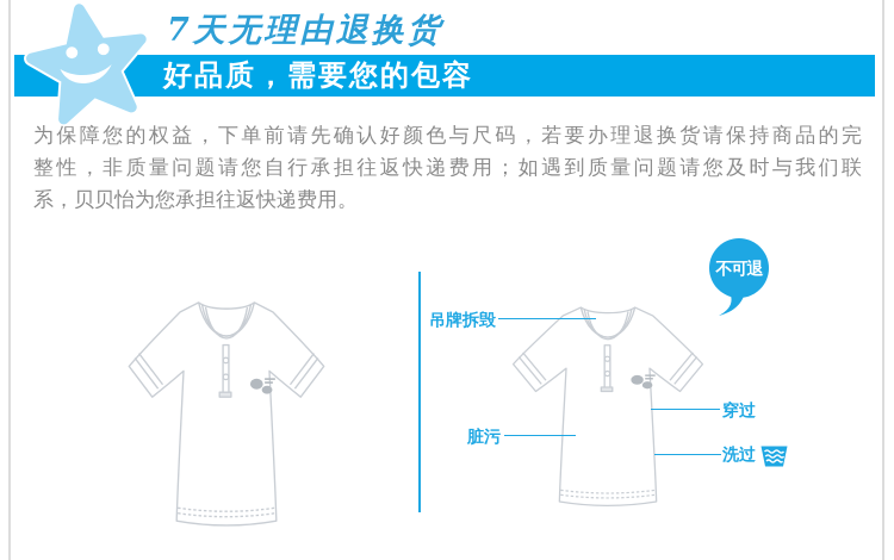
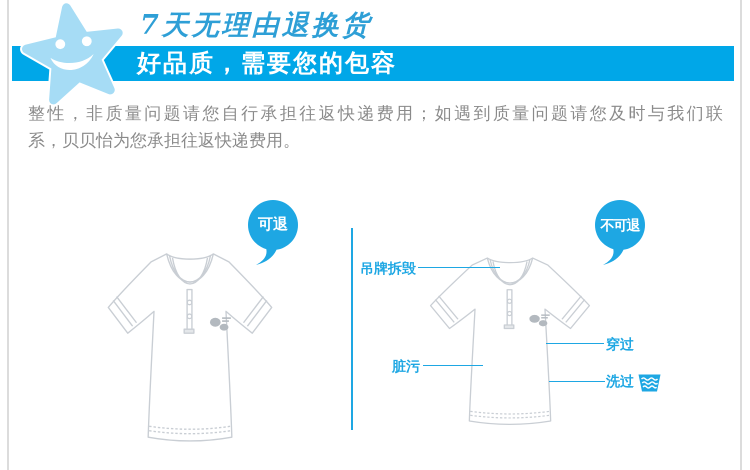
  好品质，需要您的包容
  7天无理由退换货
- 为保障您的权益，下单前请先确认好颜色与尺码，若要办理退换货请保持商品的完
  整性，非质量问题请您自行承担往返快递费用；如遇到质量问题请您及时与我们联
  系，贝贝怡为您承担往返快递费用。
+ 可退
  不可退
  吊牌拆毁
  穿过
  脏污
  洗过
